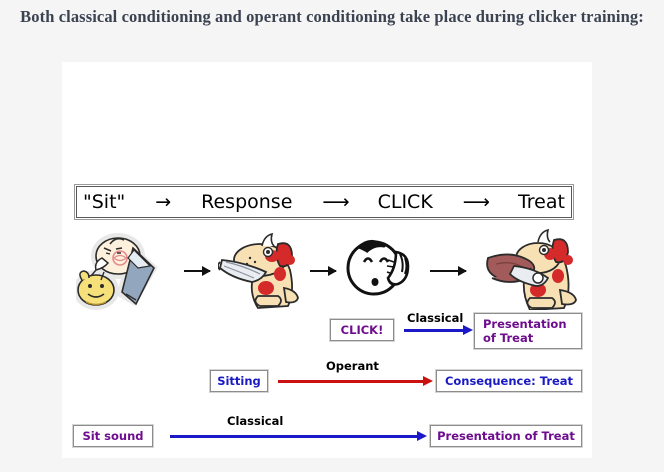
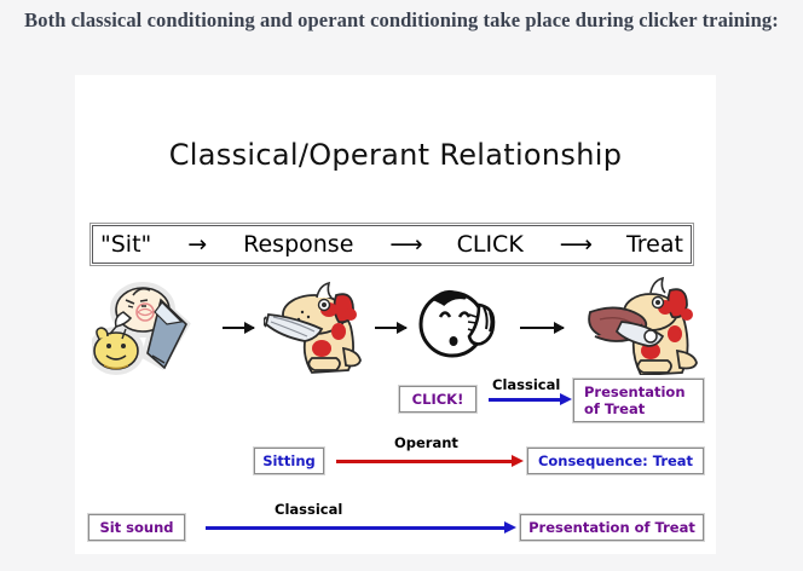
  Both classical conditioning and operant conditioning take place during clicker training:
+ Classical/Operant Relationship
  "Sit"
  →
  Response
  ⟶
  CLICK
  ⟶
  Treat
  CLICK!
  Classical
  Presentation
  of Treat
  Sitting
  Operant
  Consequence: Treat
  Sit sound
  Classical
  Presentation of Treat
